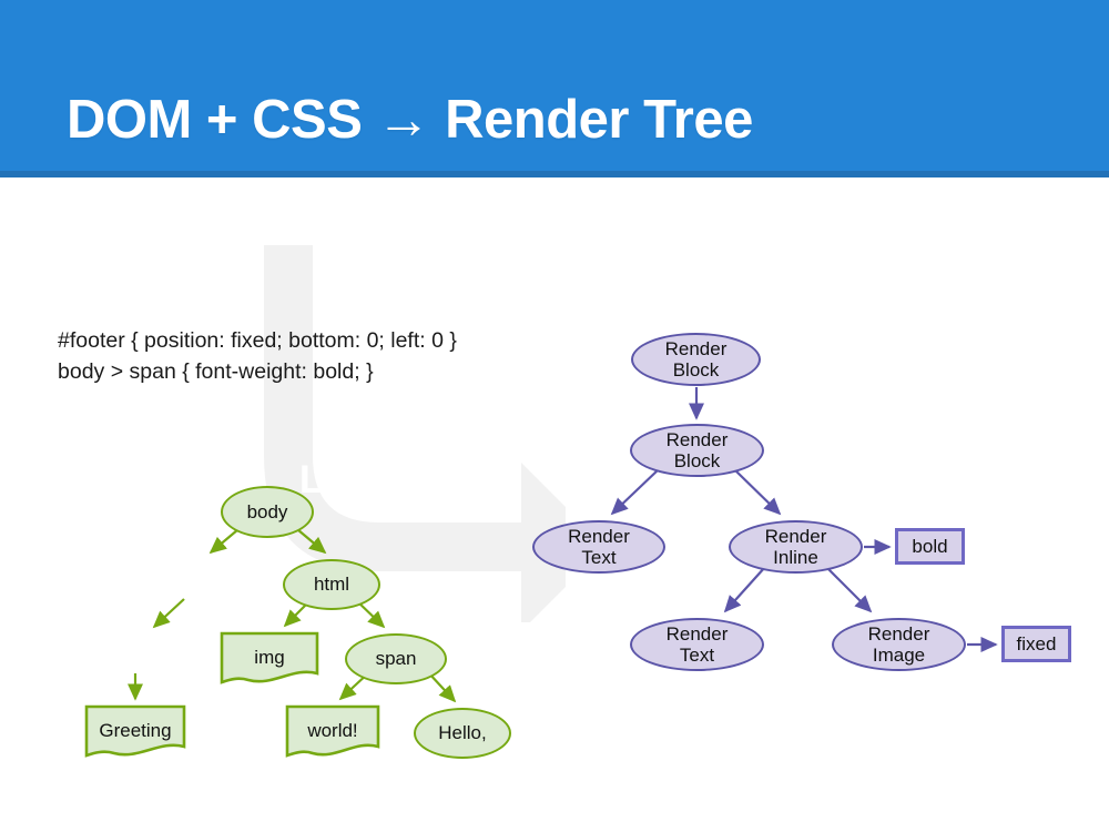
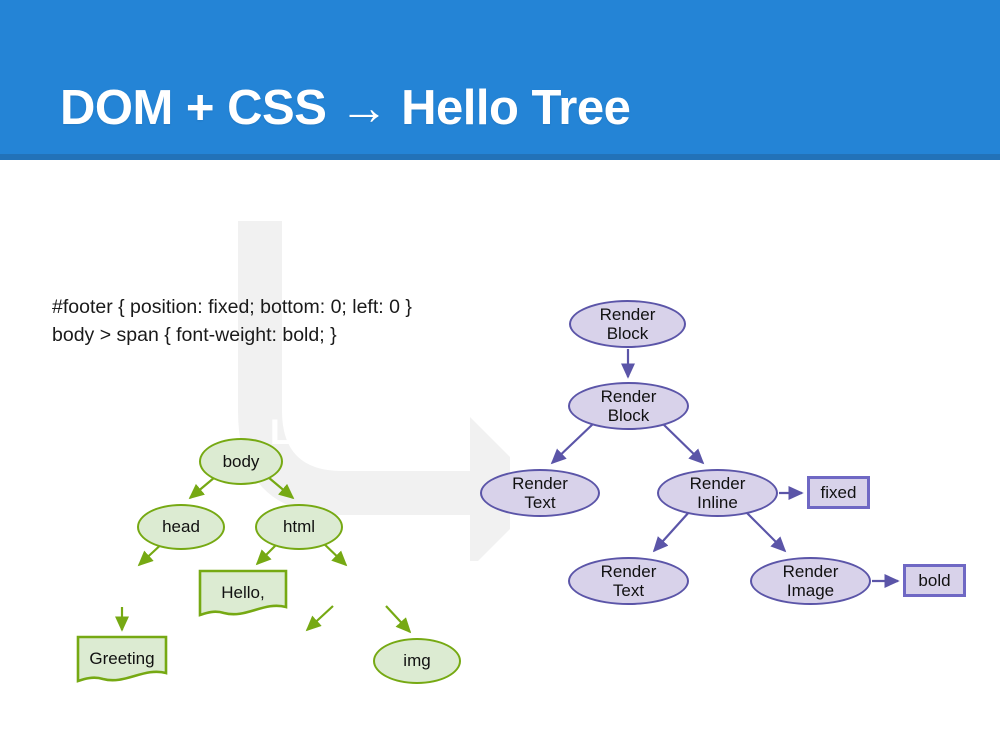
- DOM + CSS → Render Tree
+ DOM + CSS → Hello Tree
  Layout
  #footer { position: fixed; bottom: 0; left: 0 }
  body > span { font-weight: bold; }
  body
+ head
  html
- img
+ Hello,
- span
  Greeting
- world!
- Hello,
+ img
  Render
  Block
  Render
  Block
  Render
  Text
  Render
  Inline
- bold
+ fixed
  Render
  Text
  Render
  Image
- fixed
+ bold
